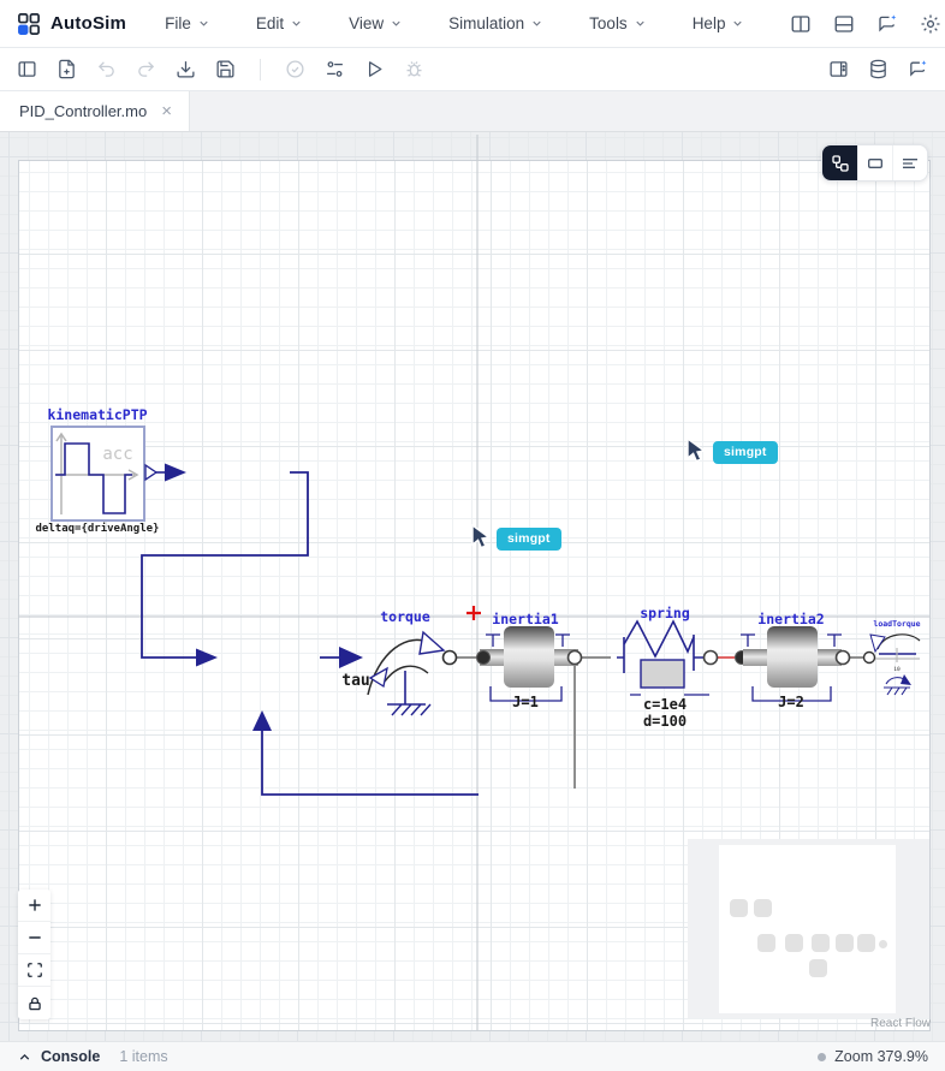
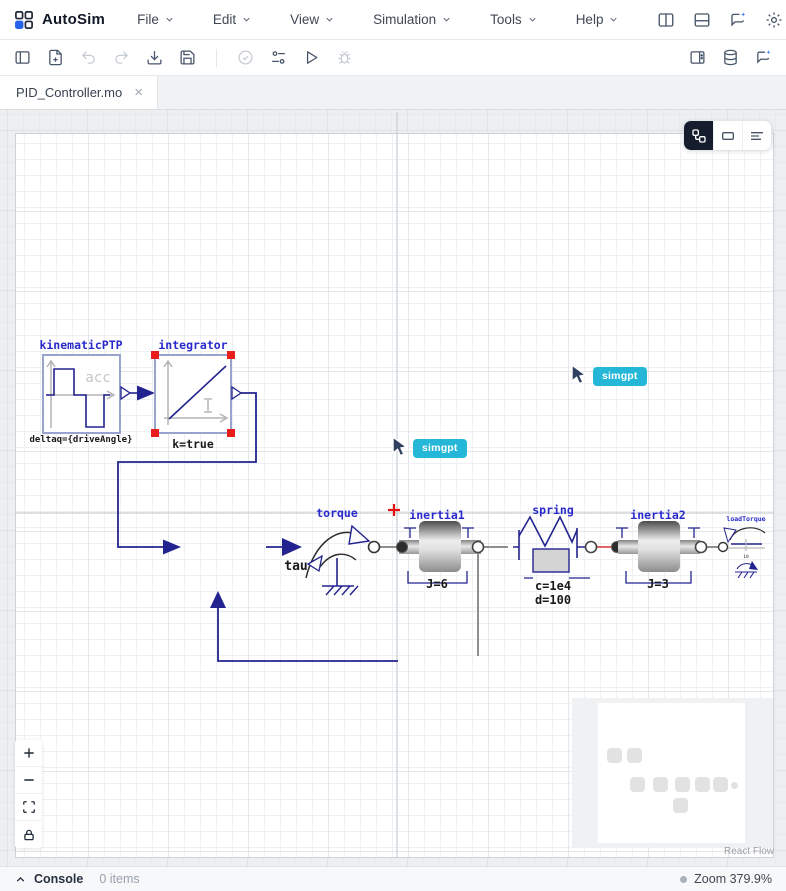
  AutoSim
  File
  Edit
  View
  Simulation
  Tools
  Help
  PID_Controller.mo
  ×
  kinematicPTP
  acc
  deltaq={driveAngle}
+ integrator
+ I
+ k=true
  torque
  tau
  inertia1
- J=1
+ J=6
  spring
  c=1e4
  d=100
  inertia2
- J=2
+ J=3
  loadTorque
  React Flow
  simgpt
  simgpt
  Console
- 1 items
+ 0 items
  Zoom 379.9%
